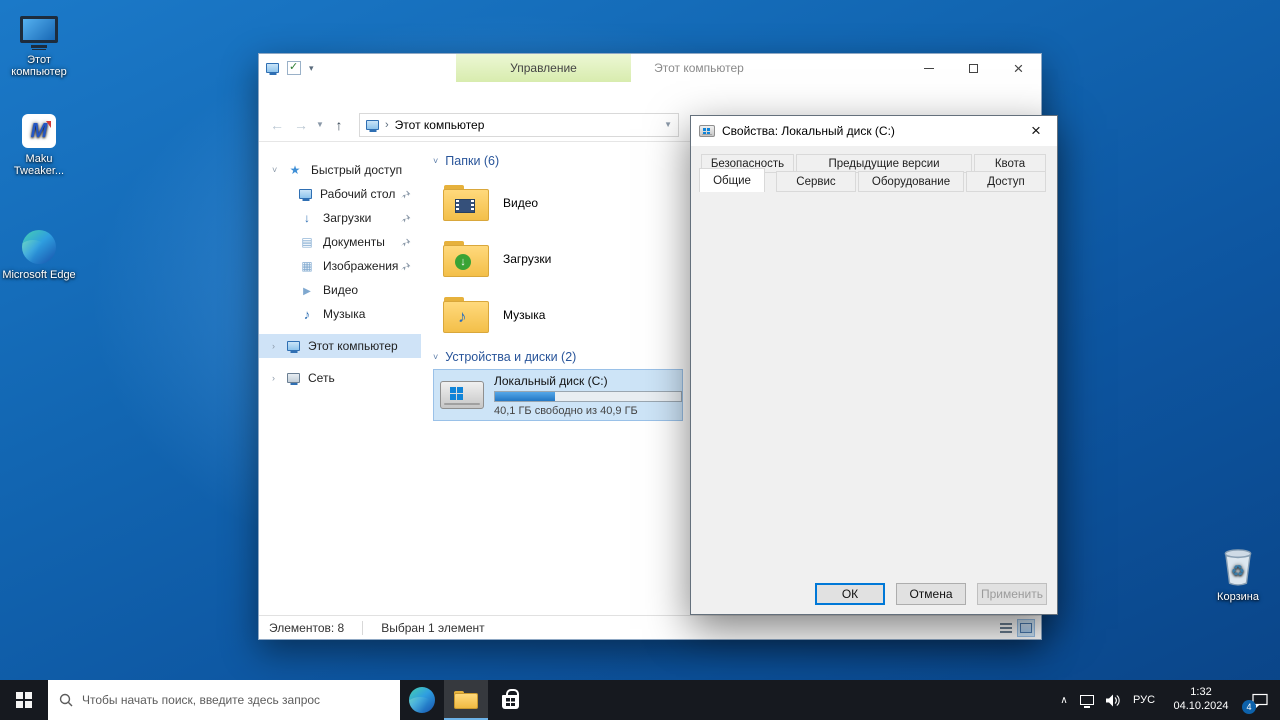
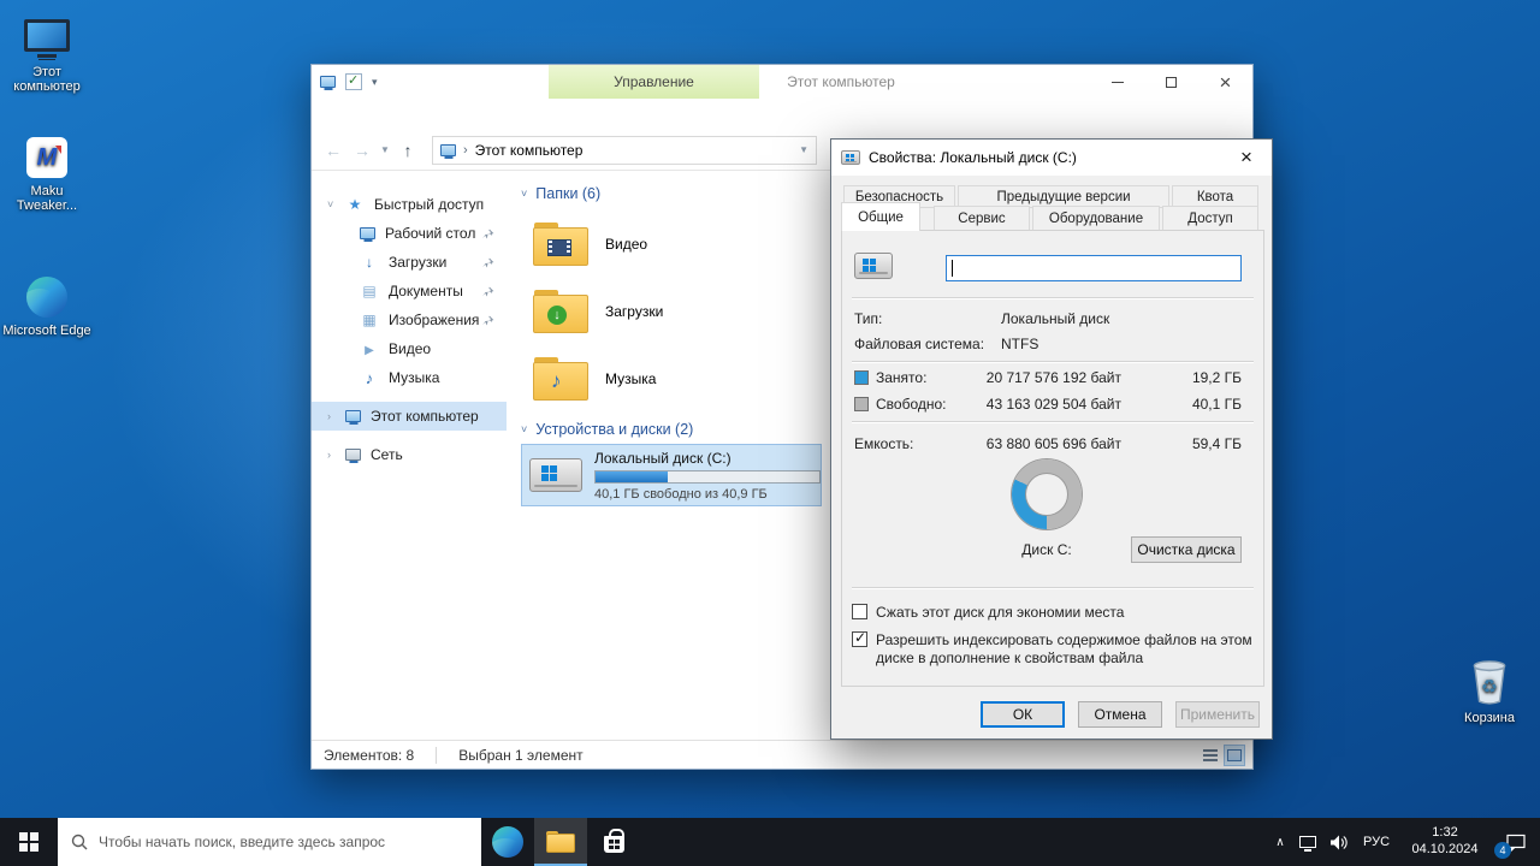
  Этот компьютер
  Maku Tweaker...
  Microsoft Edge
  ♻
  Корзина
  ▾
  Управление
  Этот компьютер
  ←
  →
  ▼
  ↑
  ›
  Этот компьютер
  ▼
  ˅
  Быстрый доступ
  Рабочий стол
  Загрузки
  Документы
  Изображения
  Видео
  Музыка
  ›
  Этот компьютер
  ›
  Сеть
  ˅
  Папки (6)
  Видео
  Загрузки
  Музыка
  ˅
  Устройства и диски (2)
  Локальный диск (C:)
  40,1 ГБ свободно из 40,9 ГБ
  Элементов: 8
  Выбран 1 элемент
  Свойства: Локальный диск (C:)
  Безопасность
  Предыдущие версии
  Квота
  Общие
  Сервис
  Оборудование
  Доступ
+ Тип:
+ Локальный диск
+ Файловая система:
+ NTFS
+ Занято:
+ 20 717 576 192 байт
+ 19,2 ГБ
+ Свободно:
+ 43 163 029 504 байт
+ 40,1 ГБ
+ Емкость:
+ 63 880 605 696 байт
+ 59,4 ГБ
+ Диск C:
+ Очистка диска
+ Сжать этот диск для экономии места
+ Разрешить индексировать содержимое файлов на этом диске в дополнение к свойствам файла
  ОК
  Отмена
  Применить
  Чтобы начать поиск, введите здесь запрос
  ∧
  РУС
  1:32
  04.10.2024
  4
